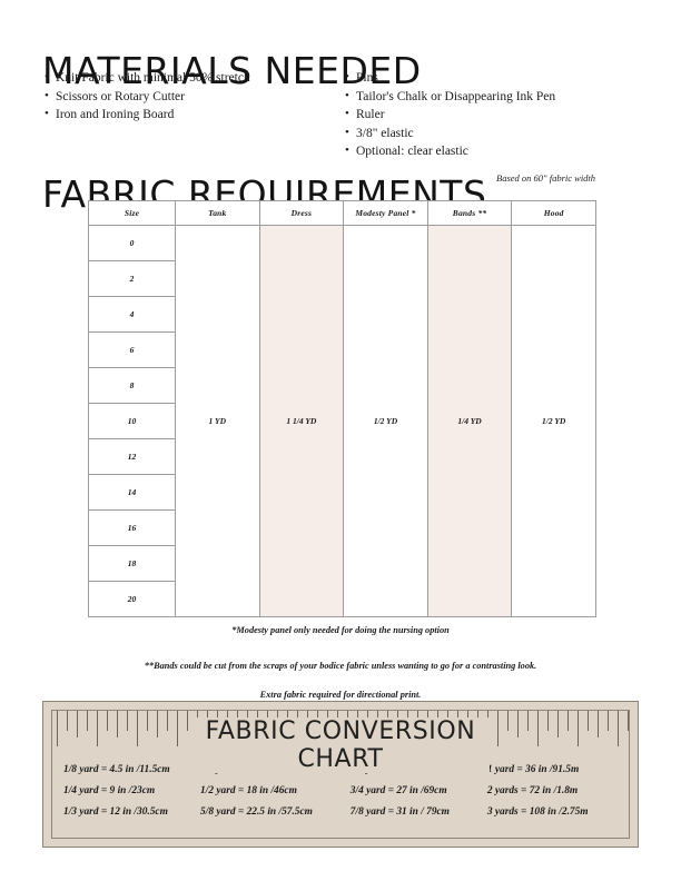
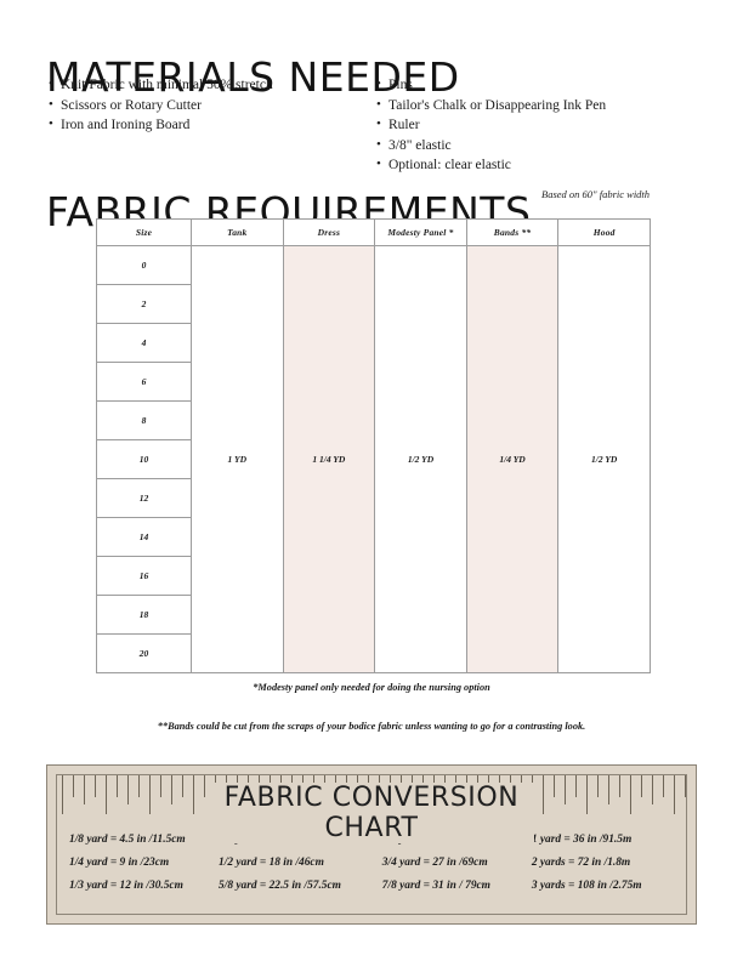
  MATERIALS NEEDED
  Knit Fabric with minimal 50% stretch
  Scissors or Rotary Cutter
  Iron and Ironing Board
  Pins
  Tailor's Chalk or Disappearing Ink Pen
  Ruler
  3/8" elastic
  Optional: clear elastic
  FABRIC REQUIREMENTS
  Based on 60" fabric width
  Size	Tank	Dress	Modesty Panel *	Bands **	Hood
  0	1 YD	1 1/4 YD	1/2 YD	1/4 YD	1/2 YD
  2
  4
  6
  8
  10
  12
  14
  16
  18
  20
  *Modesty panel only needed for doing the nursing option
  **Bands could be cut from the scraps of your bodice fabric unless wanting to go for a contrasting look.
- Extra fabric required for directional print.
  FABRIC CONVERSION CHART
  1/8 yard = 4.5 in /11.5cm
  1 yard = 36 in /91.5m
  1/4 yard = 9 in /23cm
  1/2 yard = 18 in /46cm
  3/4 yard = 27 in /69cm
  2 yards = 72 in /1.8m
  1/3 yard = 12 in /30.5cm
  5/8 yard = 22.5 in /57.5cm
  7/8 yard = 31 in / 79cm
  3 yards = 108 in /2.75m
